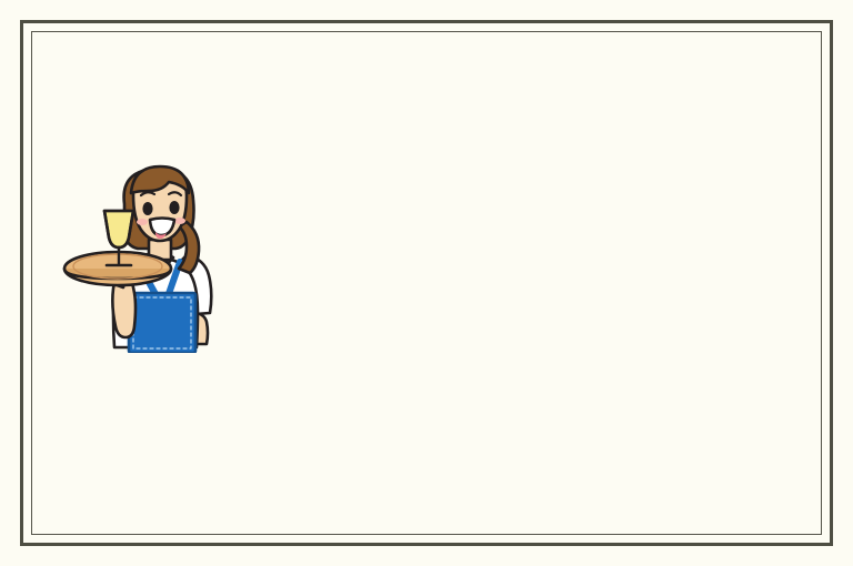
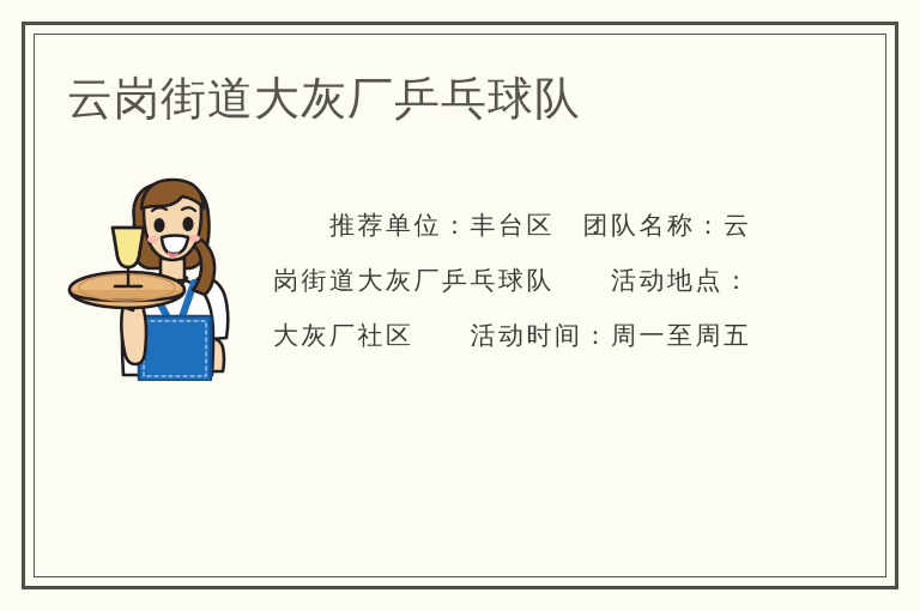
+ 云岗街道大灰厂乒乓球队
+ 推荐单位：丰台区 团队名称：云岗街道大灰厂乒乓球队 活动地点：大灰厂社区 活动时间：周一至周五
